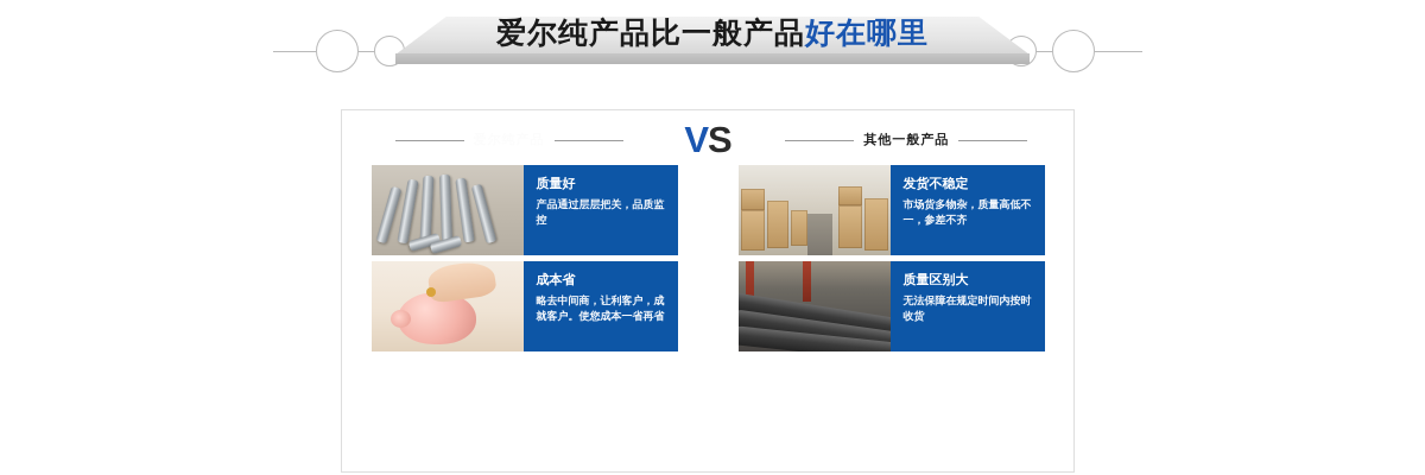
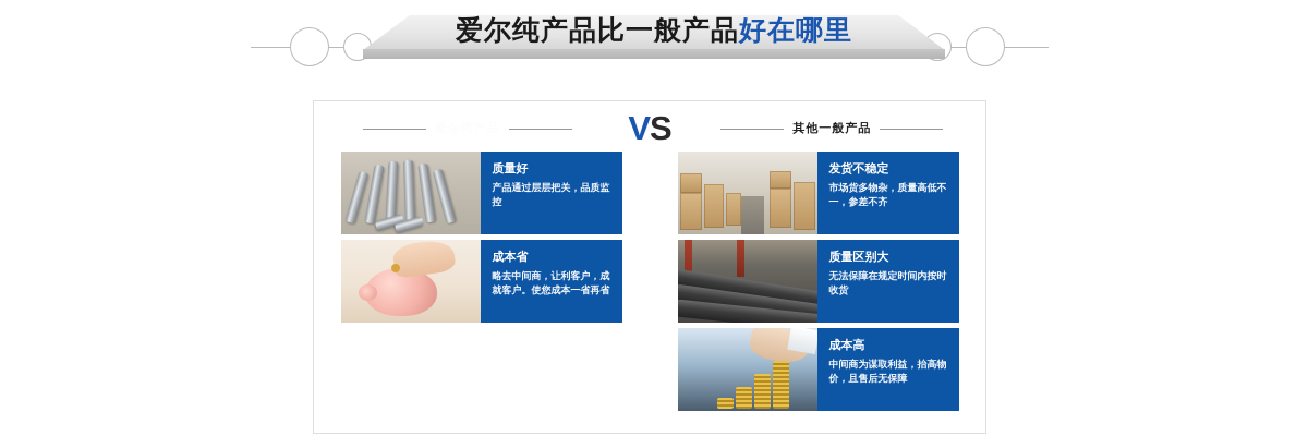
  爱尔纯产品比一般产品好在哪里
  VS
  其他一般产品
  质量好
  产品通过层层把关，品质监控
  成本省
  略去中间商，让利客户，成就客户。使您成本一省再省
  发货不稳定
  市场货多物杂，质量高低不一，参差不齐
  质量区别大
  无法保障在规定时间内按时收货
+ 成本高
+ 中间商为谋取利益，抬高物价，且售后无保障
